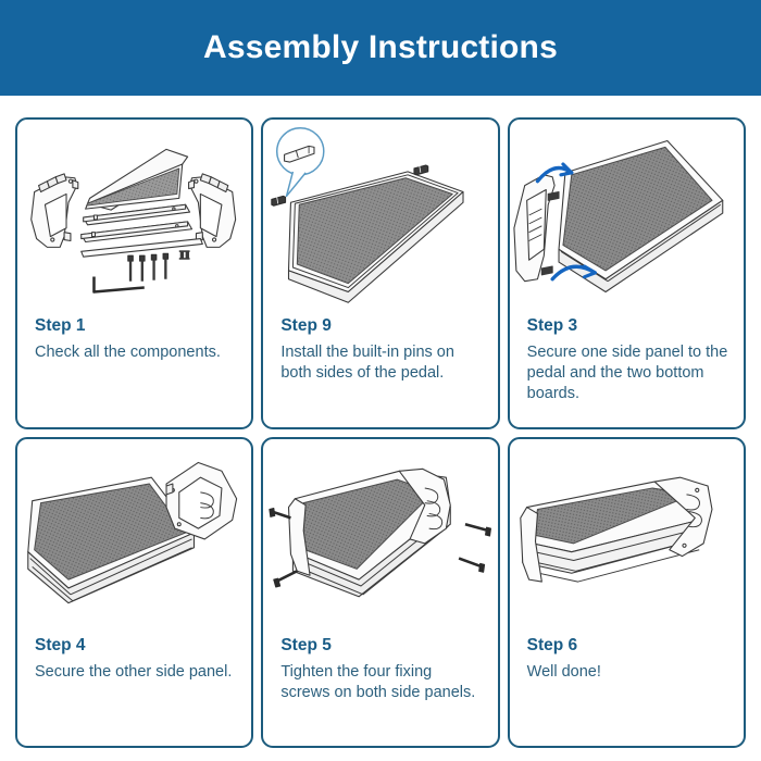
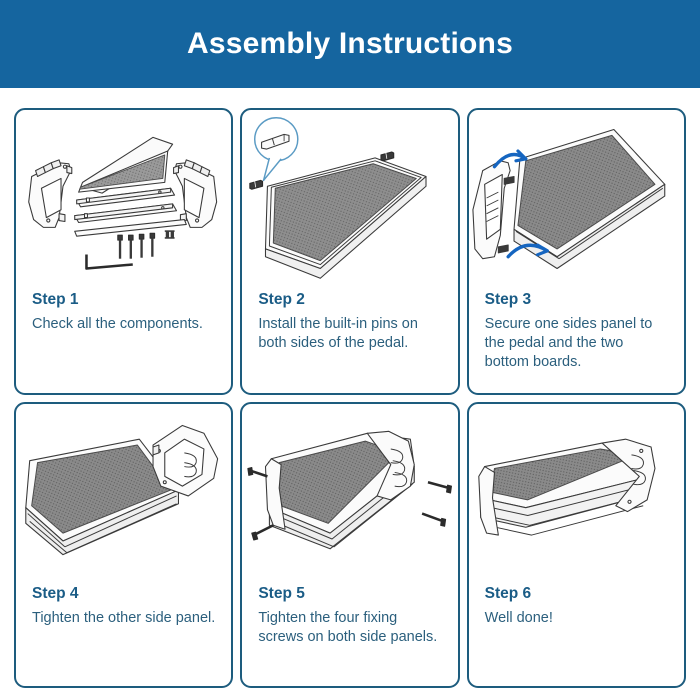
  Assembly Instructions
  Step 1
  Check all the components.
- Step 9
+ Step 2
  Install the built-in pins on both sides of the pedal.
  Step 3
- Secure one side panel to the pedal and the two bottom boards.
+ Secure one sides panel to the pedal and the two bottom boards.
  Step 4
- Secure the other side panel.
+ Tighten the other side panel.
  Step 5
  Tighten the four fixing screws on both side panels.
  Step 6
  Well done!
